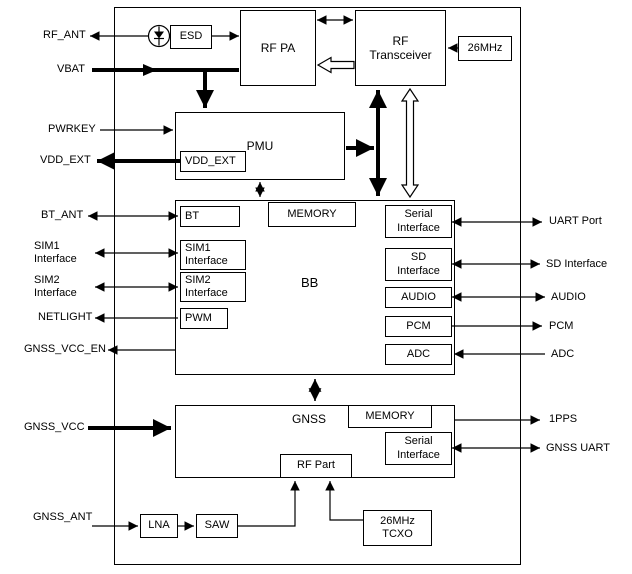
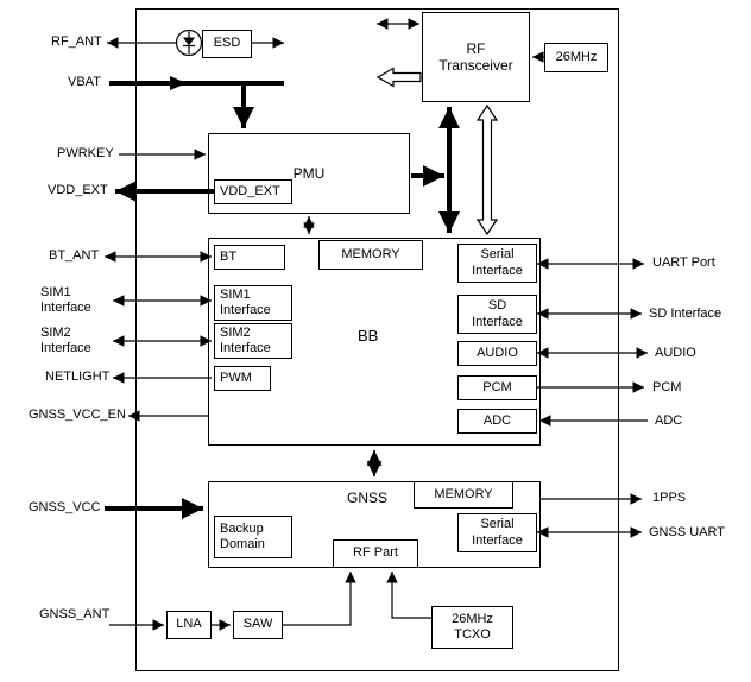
  ESD
- RF PA
  RF
  Transceiver
  26MHz
  PMU
  VDD_EXT
  BB
  BT
  MEMORY
  Serial
  Interface
  SD
  Interface
  AUDIO
  PCM
  ADC
  SIM1
  Interface
  SIM2
  Interface
  PWM
  GNSS
  MEMORY
+ Backup
+ Domain
  Serial
  Interface
  RF Part
  LNA
  SAW
  26MHz
  TCXO
  RF_ANT
  VBAT
  PWRKEY
  VDD_EXT
  BT_ANT
  SIM1
  Interface
  SIM2
  Interface
  NETLIGHT
  GNSS_VCC_EN
  GNSS_VCC
  GNSS_ANT
  UART Port
  SD Interface
  AUDIO
  PCM
  ADC
  1PPS
  GNSS UART
